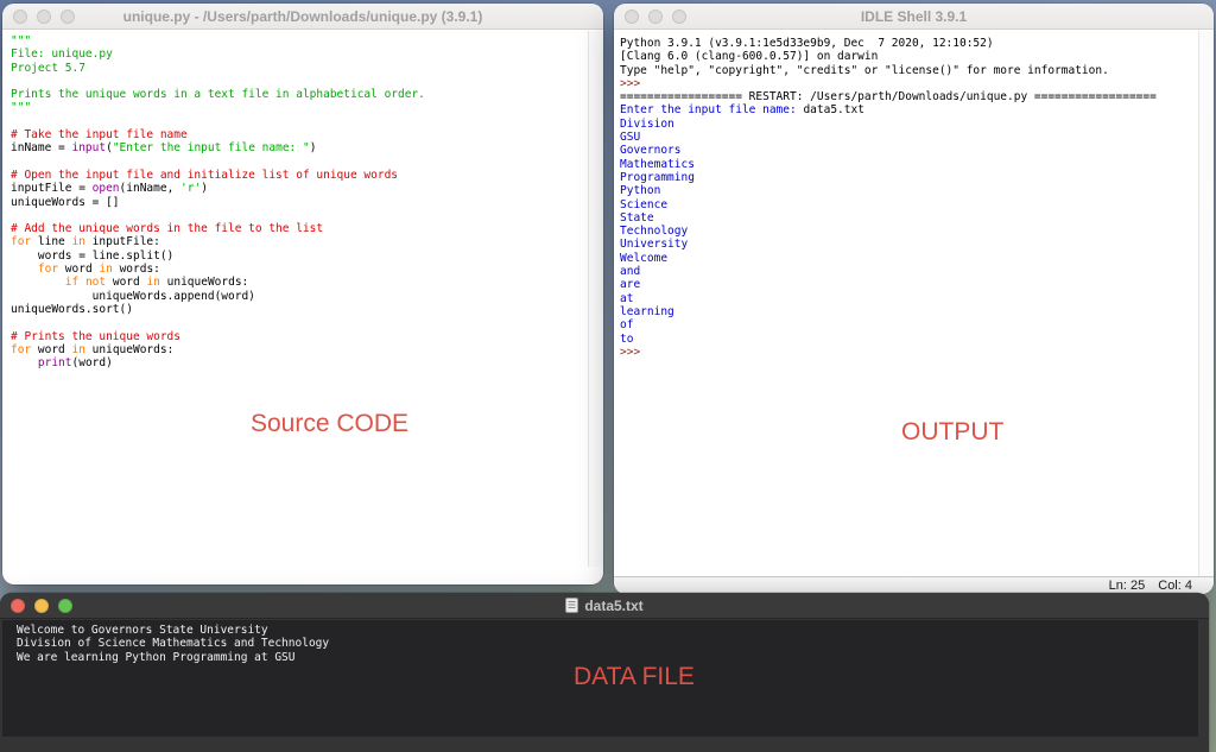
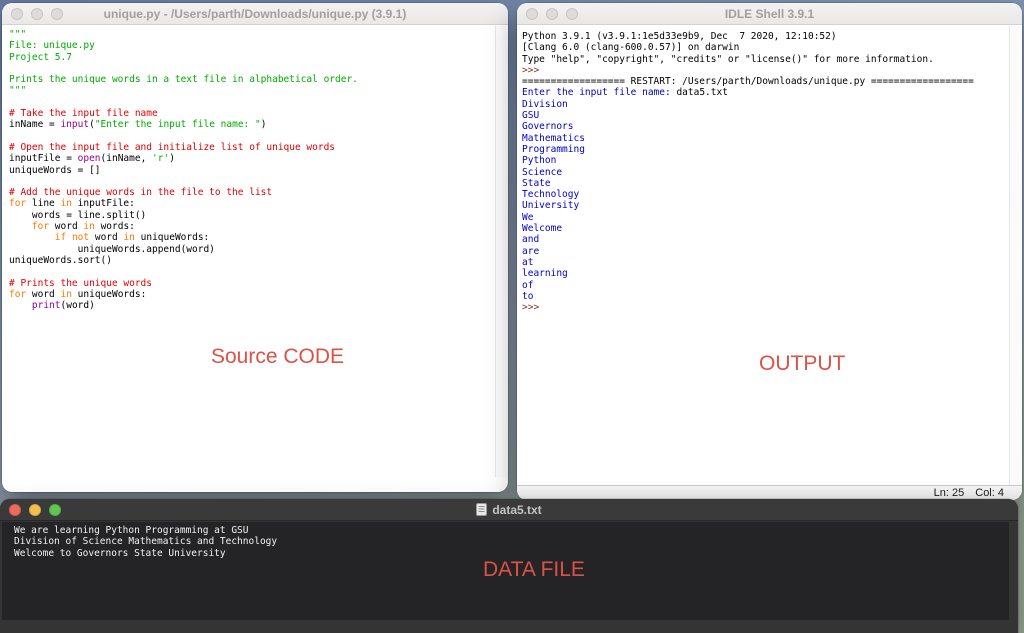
  unique.py - /Users/parth/Downloads/unique.py (3.9.1)
  """
  File: unique.py
  Project 5.7
  Prints the unique words in a text file in alphabetical order.
  """
  # Take the input file name
  inName = input("Enter the input file name: ")
  # Open the input file and initialize list of unique words
  inputFile = open(inName, 'r')
  uniqueWords = []
  # Add the unique words in the file to the list
  for line in inputFile:
  words = line.split()
  for word in words:
  if not word in uniqueWords:
  uniqueWords.append(word)
  uniqueWords.sort()
  # Prints the unique words
  for word in uniqueWords:
  print(word)
  IDLE Shell 3.9.1
  Python 3.9.1 (v3.9.1:1e5d33e9b9, Dec 7 2020, 12:10:52)
  [Clang 6.0 (clang-600.0.57)] on darwin
  Type "help", "copyright", "credits" or "license()" for more information.
  >>>
  ================== RESTART: /Users/parth/Downloads/unique.py ==================
  Enter the input file name: data5.txt
  Division
  GSU
  Governors
  Mathematics
  Programming
  Python
  Science
  State
  Technology
  University
+ We
  Welcome
  and
  are
  at
  learning
  of
  to
  >>>
  Ln: 25
  Col: 4
  data5.txt
- Welcome to Governors State University
+ We are learning Python Programming at GSU
  Division of Science Mathematics and Technology
- We are learning Python Programming at GSU
+ Welcome to Governors State University
  Source CODE
  OUTPUT
  DATA FILE
